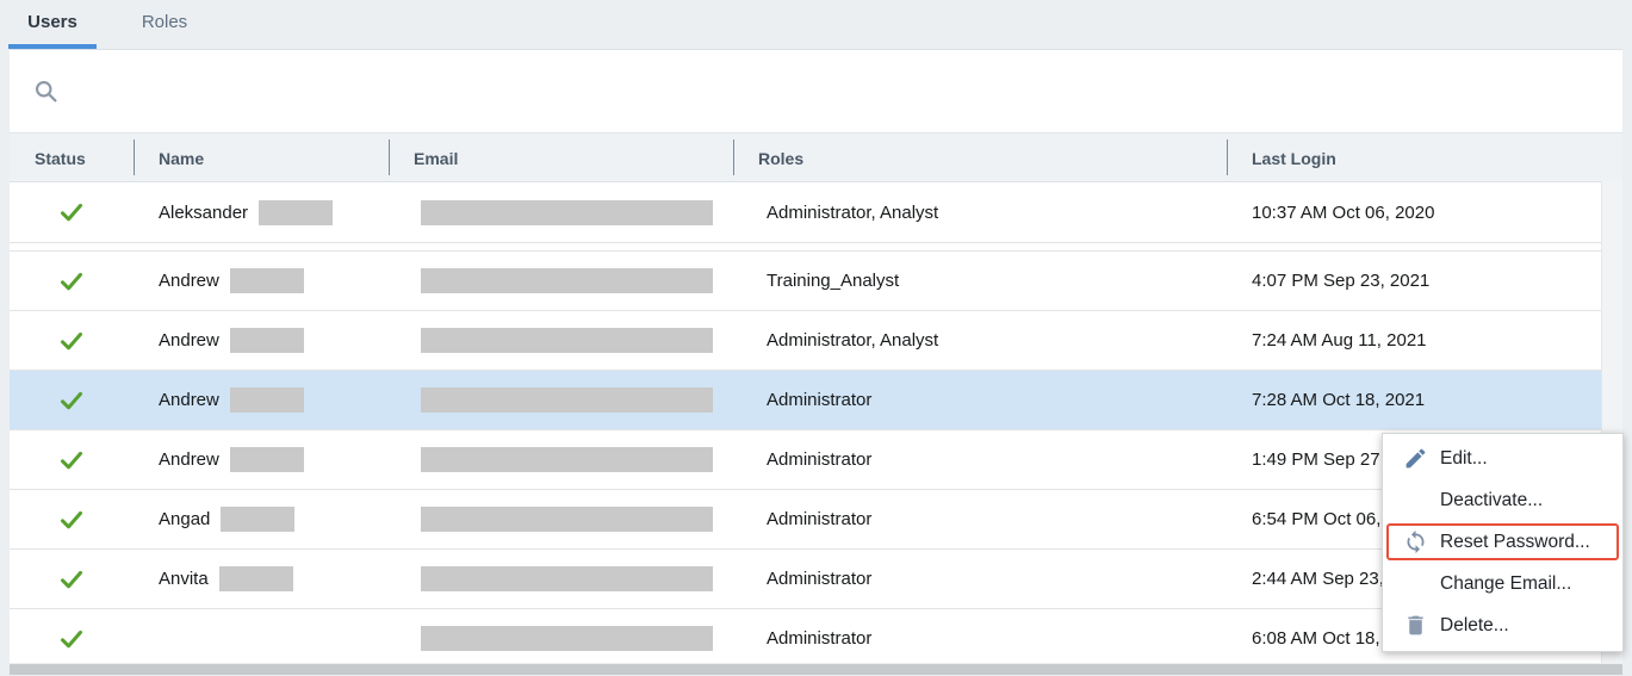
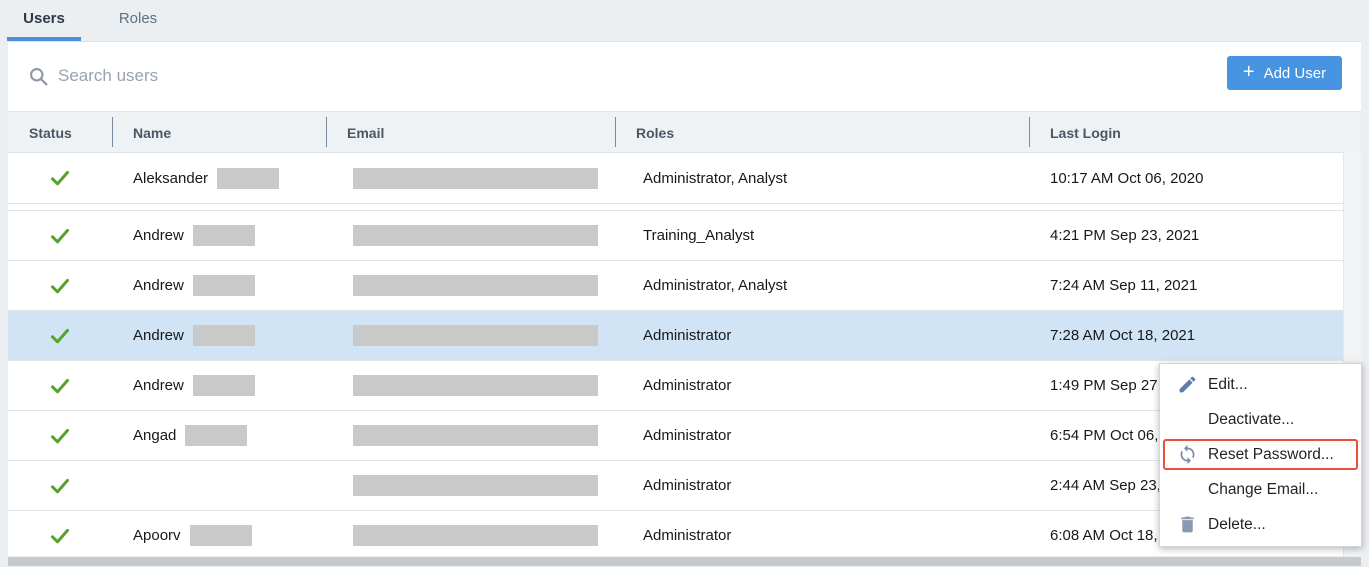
  Users
  Roles
+ Search users
+ +
+ Add User
  Status
  Name
  Email
  Roles
  Last Login
  Aleksander
  Administrator, Analyst
- 10:37 AM Oct 06, 2020
+ 10:17 AM Oct 06, 2020
  Andrew
  Training_Analyst
- 4:07 PM Sep 23, 2021
+ 4:21 PM Sep 23, 2021
  Andrew
  Administrator, Analyst
- 7:24 AM Aug 11, 2021
+ 7:24 AM Sep 11, 2021
  Andrew
  Administrator
  7:28 AM Oct 18, 2021
  Andrew
  Administrator
  Angad
  Administrator
  6:54 PM Oct 06,
- Anvita
  Administrator
+ Apoorv
  Administrator
  6:08 AM Oct 18,
  Edit...
  Deactivate...
  Reset Password...
  Change Email...
  Delete...
